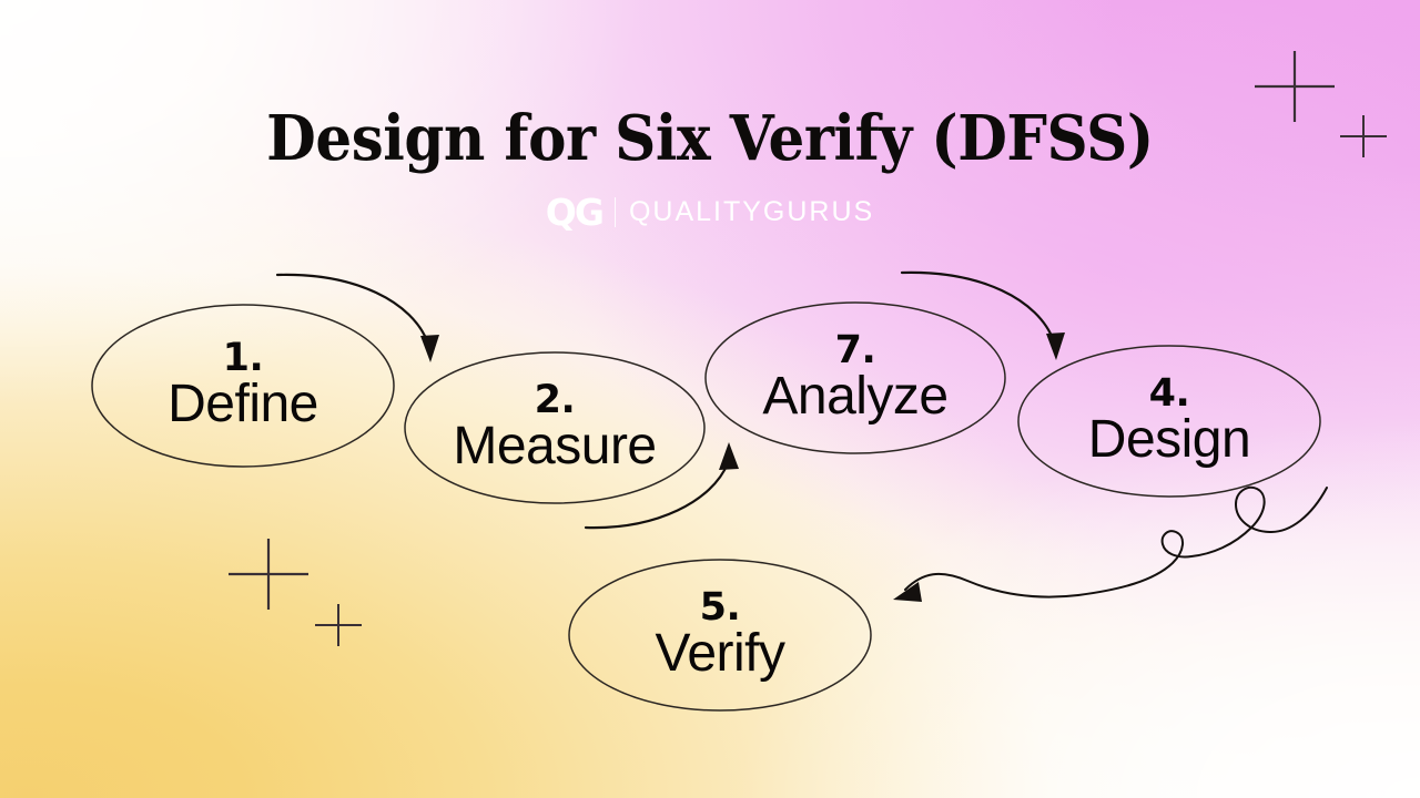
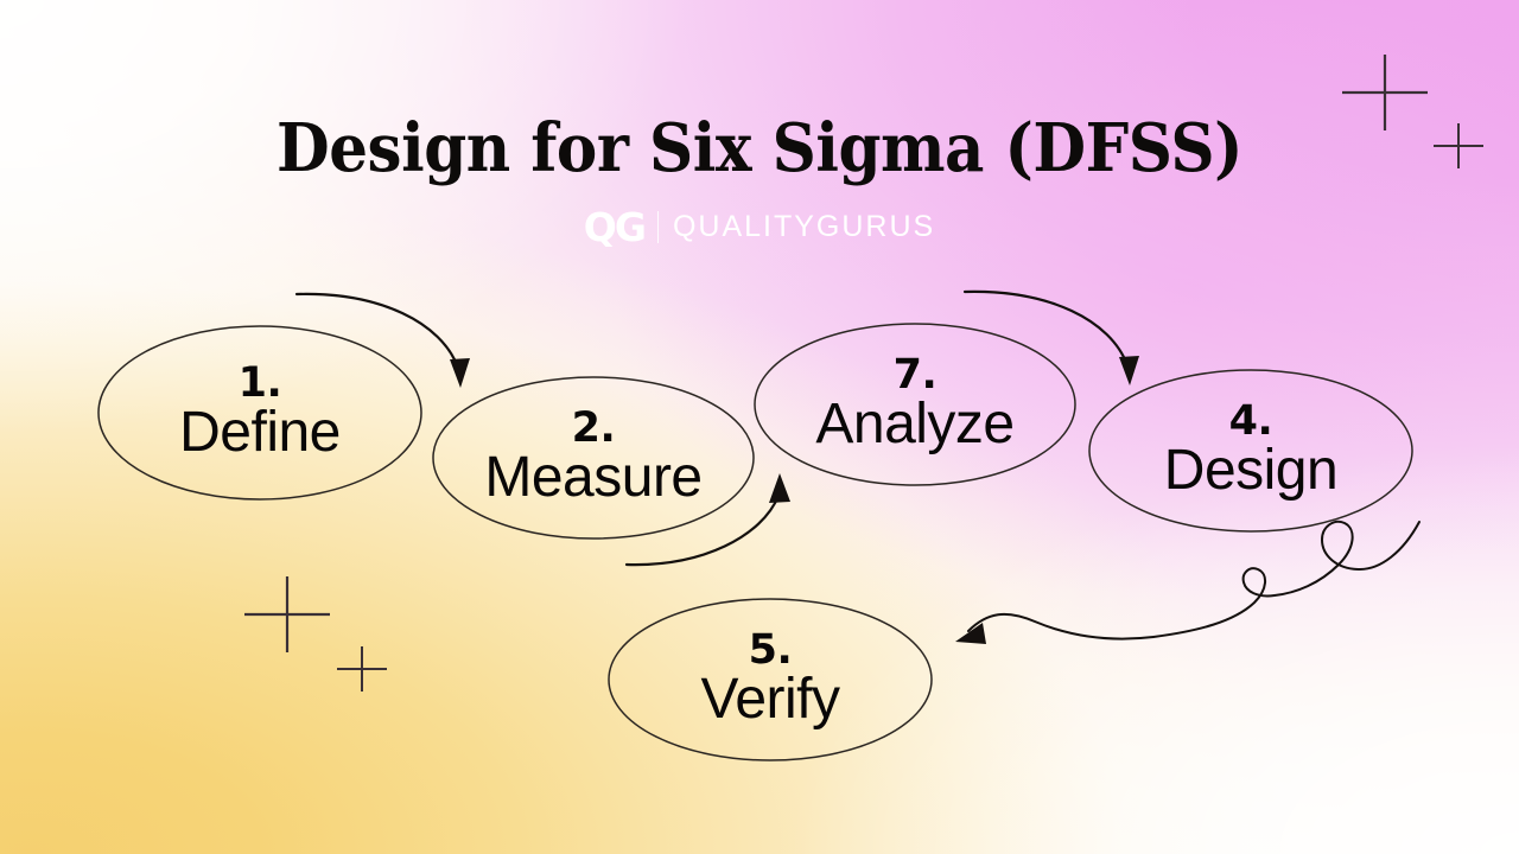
- Design for Six Verify (DFSS)
+ Design for Six Sigma (DFSS)
  QG
  QUALITYGURUS
  1.
  Define
  2.
  Measure
  7.
  Analyze
  4.
  Design
  5.
  Verify
